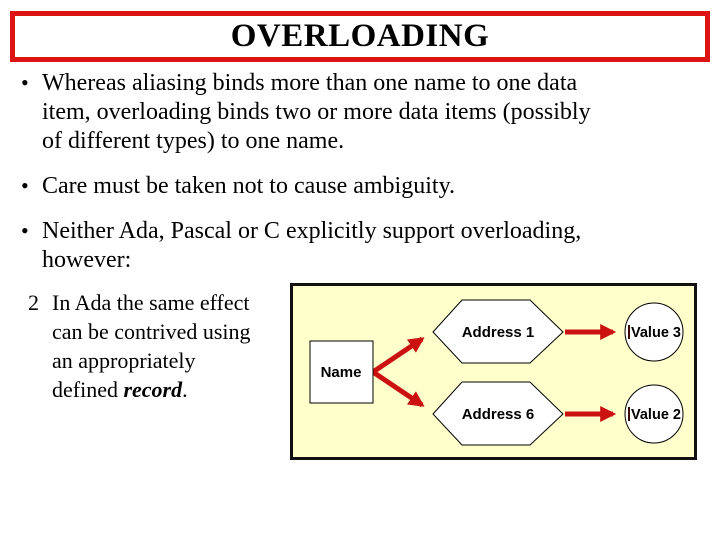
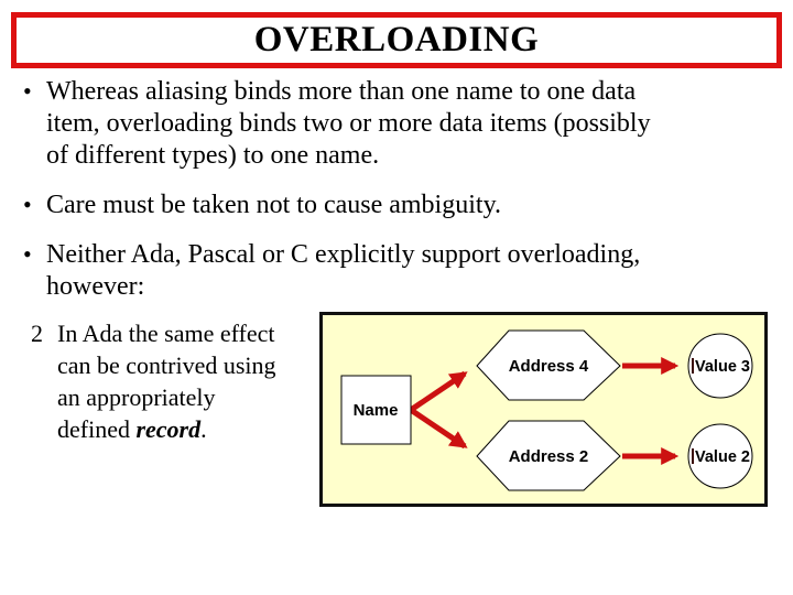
  OVERLOADING
  •
  Whereas aliasing binds more than one name to one data
  item, overloading binds two or more data items (possibly
  of different types) to one name.
  •
  Care must be taken not to cause ambiguity.
  •
  Neither Ada, Pascal or C explicitly support overloading,
  however:
  2
  In Ada the same effect
  can be contrived using
  an appropriately
  defined record.
  Name
- Address 1
+ Address 4
- Address 6
+ Address 2
  Value 3
  Value 2
